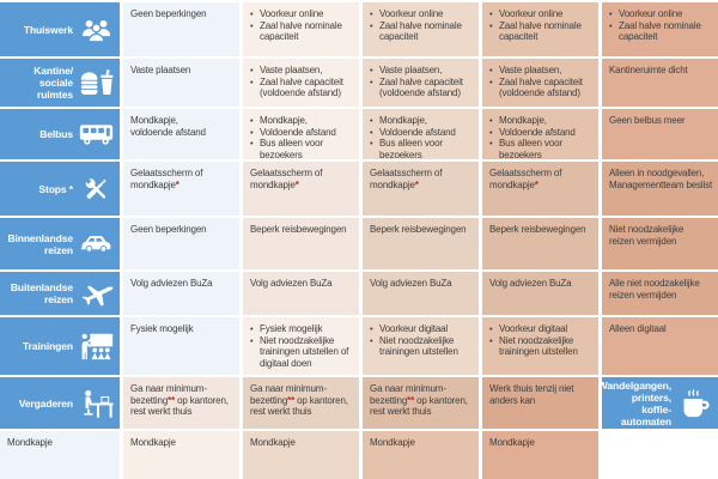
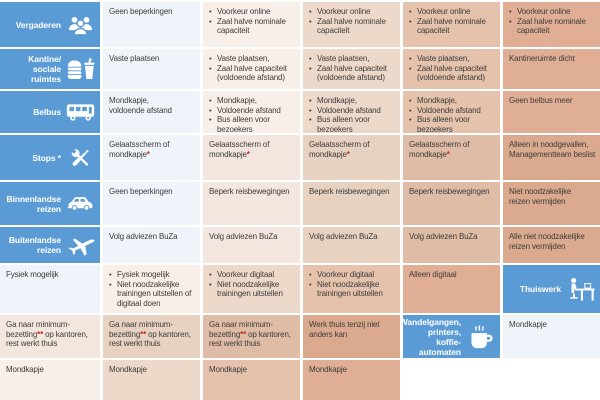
- Thuiswerk
+ Vergaderen
  Geen beperkingen
  •
  Voorkeur online
  •
  Zaal halve nominale capaciteit
  •
  Voorkeur online
  •
  Zaal halve nominale capaciteit
  •
  Voorkeur online
  •
  Zaal halve nominale capaciteit
  •
  Voorkeur online
  •
  Zaal halve nominale capaciteit
  Kantine/
  sociale
  ruimtes
  Vaste plaatsen
  •
  Vaste plaatsen,
  •
  Zaal halve capaciteit
  (voldoende afstand)
  •
  Vaste plaatsen,
  •
  Zaal halve capaciteit
  (voldoende afstand)
  •
  Vaste plaatsen,
  •
  Zaal halve capaciteit
  (voldoende afstand)
  Kantineruimte dicht
  Belbus
  Mondkapje,
  voldoende afstand
  •
  Mondkapje,
  •
  Voldoende afstand
  •
  Bus alleen voor
  bezoekers
  •
  Mondkapje,
  •
  Voldoende afstand
  •
  Bus alleen voor
  bezoekers
  •
  Mondkapje,
  •
  Voldoende afstand
  •
  Bus alleen voor
  bezoekers
  Geen belbus meer
  Stops *
  Gelaatsscherm of
  mondkapje*
  Gelaatsscherm of
  mondkapje*
  Gelaatsscherm of
  mondkapje*
  Gelaatsscherm of
  mondkapje*
  Alleen in noodgevallen,
  Managementteam beslist
  Binnenlandse
  reizen
  Geen beperkingen
  Beperk reisbewegingen
  Beperk reisbewegingen
  Beperk reisbewegingen
  Niet noodzakelijke
  reizen vermijden
  Buitenlandse
  reizen
  Volg adviezen BuZa
  Volg adviezen BuZa
  Volg adviezen BuZa
  Volg adviezen BuZa
  Alle niet noodzakelijke
  reizen vermijden
- Trainingen
  Fysiek mogelijk
  •
  Fysiek mogelijk
  •
  Niet noodzakelijke
  trainingen uitstellen of
  digitaal doen
  •
  Voorkeur digitaal
  •
  Niet noodzakelijke
  trainingen uitstellen
  •
  Voorkeur digitaal
  •
  Niet noodzakelijke
  trainingen uitstellen
  Alleen digitaal
- Vergaderen
+ Thuiswerk
  Ga naar minimum-
  bezetting** op kantoren,
  rest werkt thuis
  Ga naar minimum-
  bezetting** op kantoren,
  rest werkt thuis
  Ga naar minimum-
  bezetting** op kantoren,
  rest werkt thuis
  Werk thuis tenzij niet
  anders kan
  Wandelgangen,
  printers,
  koffie-
  automaten
  Mondkapje
  Mondkapje
  Mondkapje
  Mondkapje
  Mondkapje
